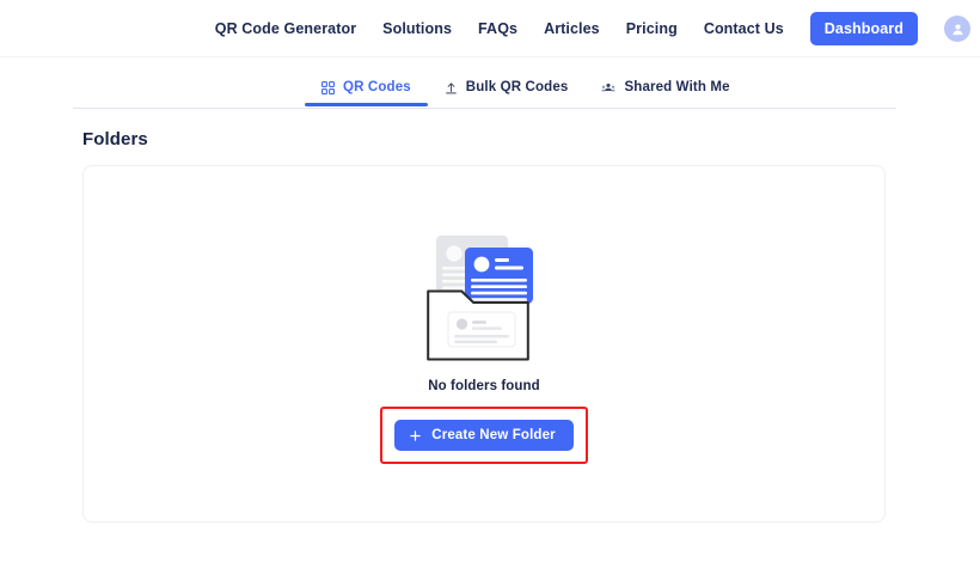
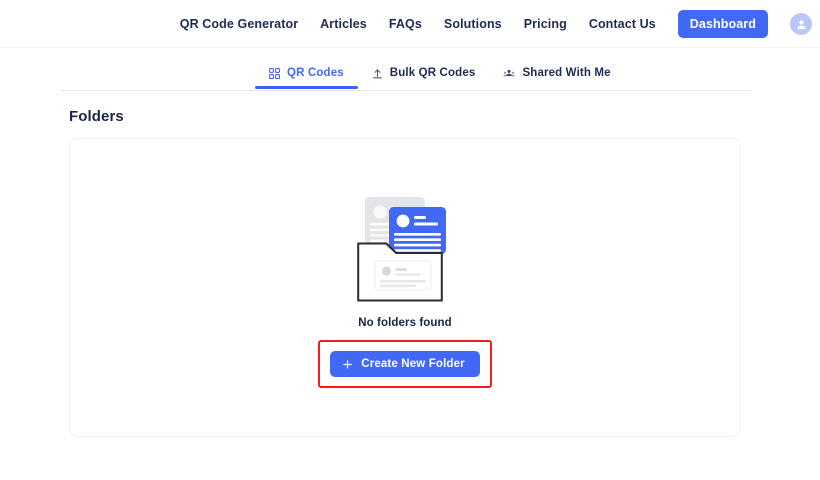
  QR Code Generator
- Solutions
+ Articles
  FAQs
- Articles
+ Solutions
  Pricing
  Contact Us
  Dashboard
  QR Codes
  Bulk QR Codes
  Shared With Me
  Folders
  No folders found
  Create New Folder
